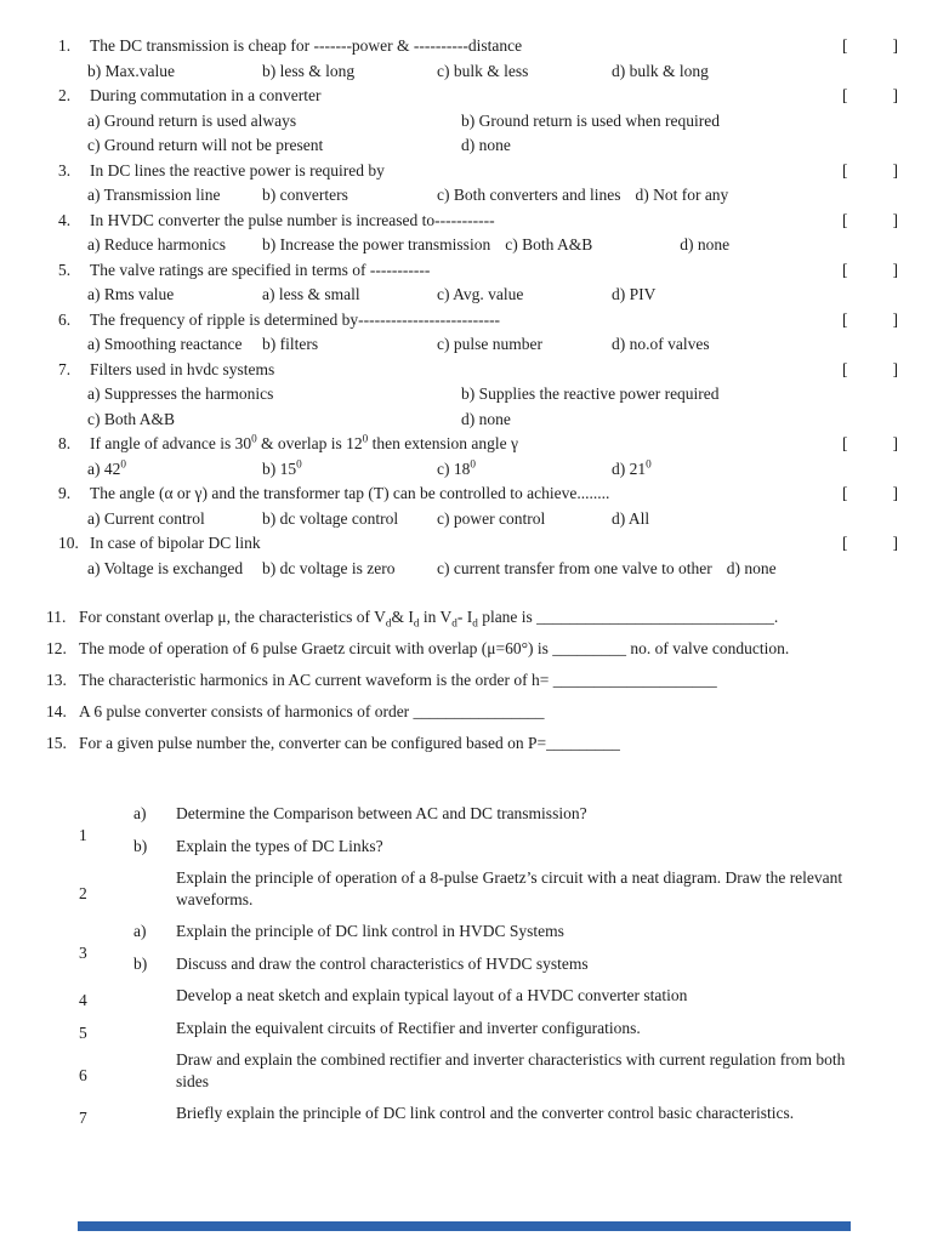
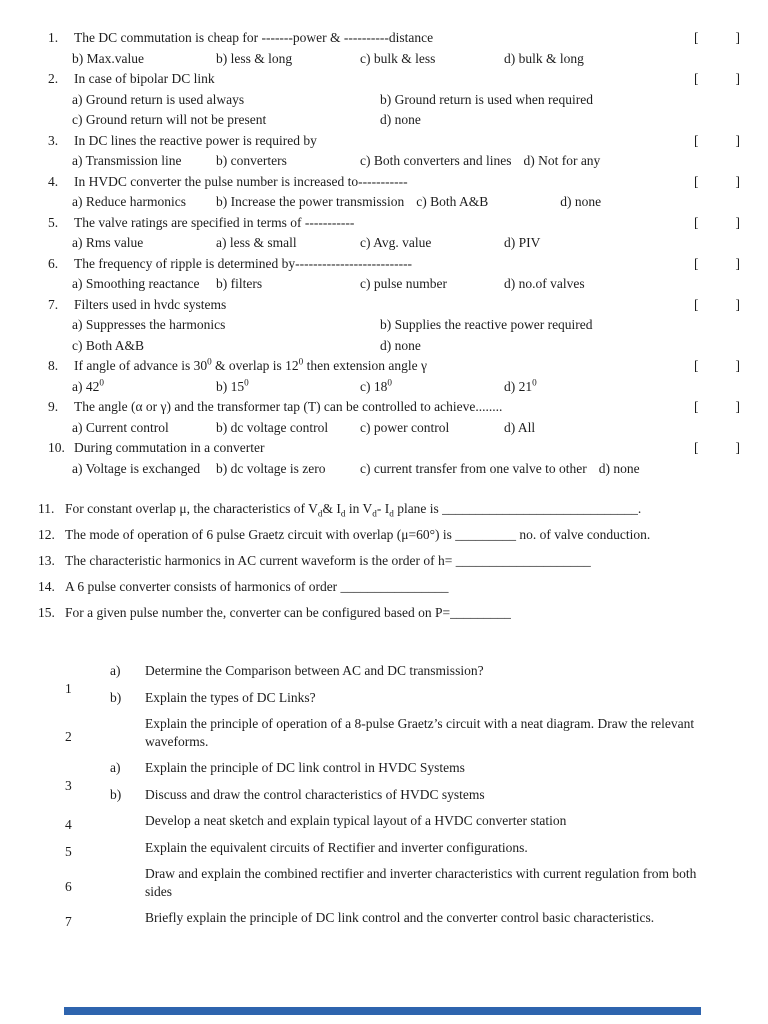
  1.
- The DC transmission is cheap for -------power & ----------distance
+ The DC commutation is cheap for -------power & ----------distance
  [
  ]
  b) Max.value
  b) less & long
  c) bulk & less
  d) bulk & long
  2.
- During commutation in a converter
+ In case of bipolar DC link
  [
  ]
  a) Ground return is used always
  b) Ground return is used when required
  c) Ground return will not be present
  d) none
  3.
  In DC lines the reactive power is required by
  [
  ]
  a) Transmission line
  b) converters
  c) Both converters and lines
  d) Not for any
  4.
  In HVDC converter the pulse number is increased to-----------
  [
  ]
  a) Reduce harmonics
  b) Increase the power transmission
  c) Both A&B
  d) none
  5.
  The valve ratings are specified in terms of -----------
  [
  ]
  a) Rms value
  a) less & small
  c) Avg. value
  d) PIV
  6.
  The frequency of ripple is determined by--------------------------
  [
  ]
  a) Smoothing reactance
  b) filters
  c) pulse number
  d) no.of valves
  7.
  Filters used in hvdc systems
  [
  ]
  a) Suppresses the harmonics
  b) Supplies the reactive power required
  c) Both A&B
  d) none
  8.
  If angle of advance is 300 & overlap is 120 then extension angle γ
  [
  ]
  a) 420
  b) 150
  c) 180
  d) 210
  9.
  The angle (α or γ) and the transformer tap (T) can be controlled to achieve........
  [
  ]
  a) Current control
  b) dc voltage control
  c) power control
  d) All
  10.
- In case of bipolar DC link
+ During commutation in a converter
  [
  ]
  a) Voltage is exchanged
  b) dc voltage is zero
  c) current transfer from one valve to other
  d) none
  11.
  For constant overlap μ, the characteristics of Vd& Id in Vd- Id plane is _____________________________.
  12.
  The mode of operation of 6 pulse Graetz circuit with overlap (μ=60°) is _________ no. of valve conduction.
  13.
  The characteristic harmonics in AC current waveform is the order of h= ____________________
  14.
  A 6 pulse converter consists of harmonics of order ________________
  15.
  For a given pulse number the, converter can be configured based on P=_________
  1
  a)
  Determine the Comparison between AC and DC transmission?
  b)
  Explain the types of DC Links?
  2
  Explain the principle of operation of a 8-pulse Graetz’s circuit with a neat diagram. Draw the relevant waveforms.
  3
  a)
  Explain the principle of DC link control in HVDC Systems
  b)
  Discuss and draw the control characteristics of HVDC systems
  4
  Develop a neat sketch and explain typical layout of a HVDC converter station
  5
  Explain the equivalent circuits of Rectifier and inverter configurations.
  6
  Draw and explain the combined rectifier and inverter characteristics with current regulation from both sides
  7
  Briefly explain the principle of DC link control and the converter control basic characteristics.
